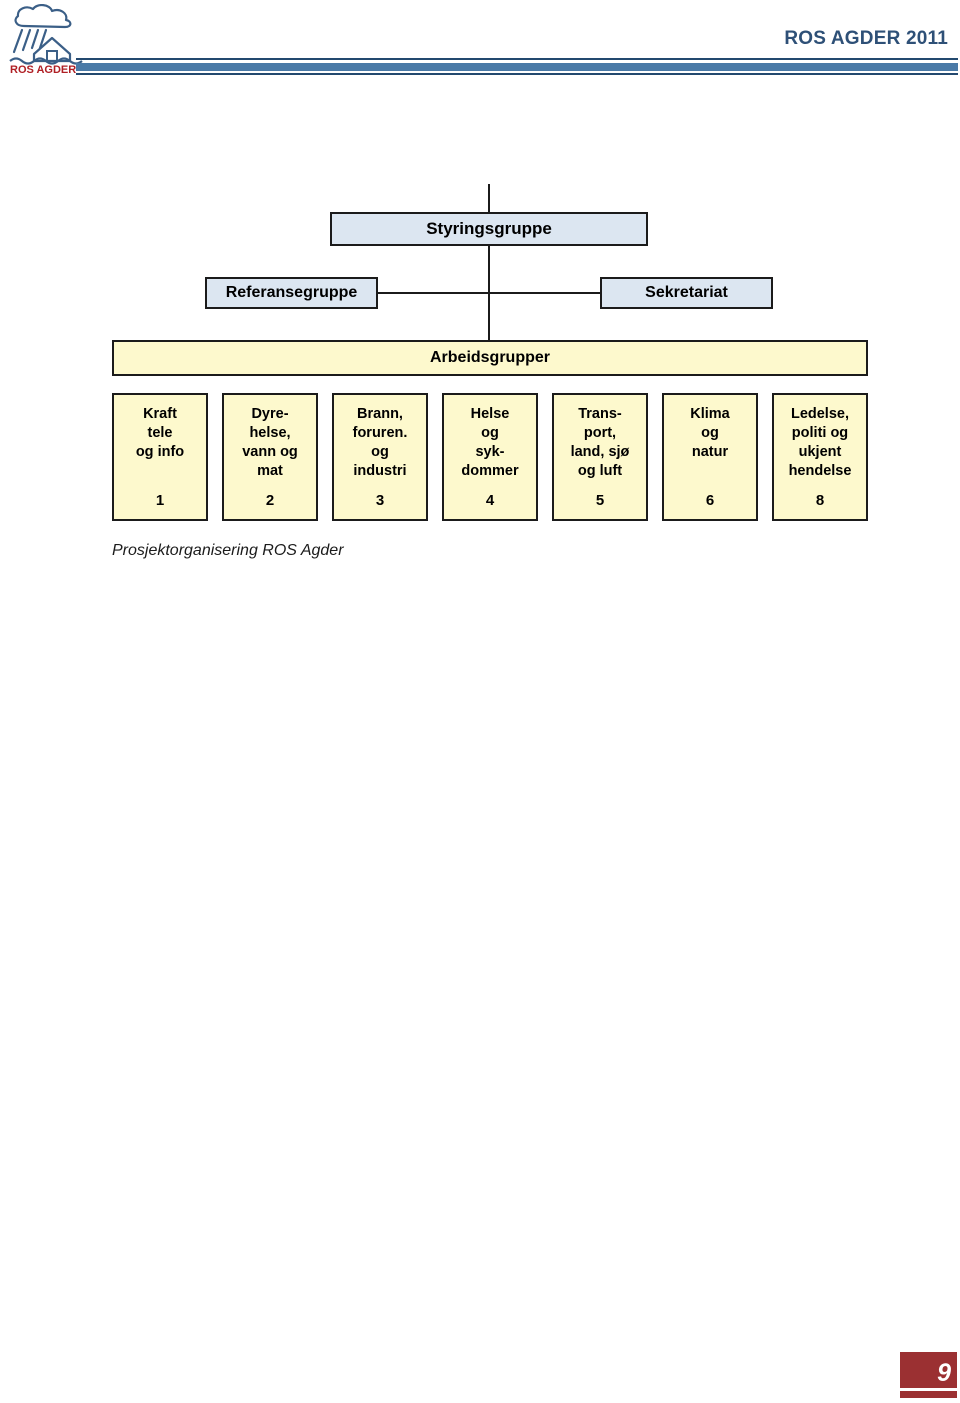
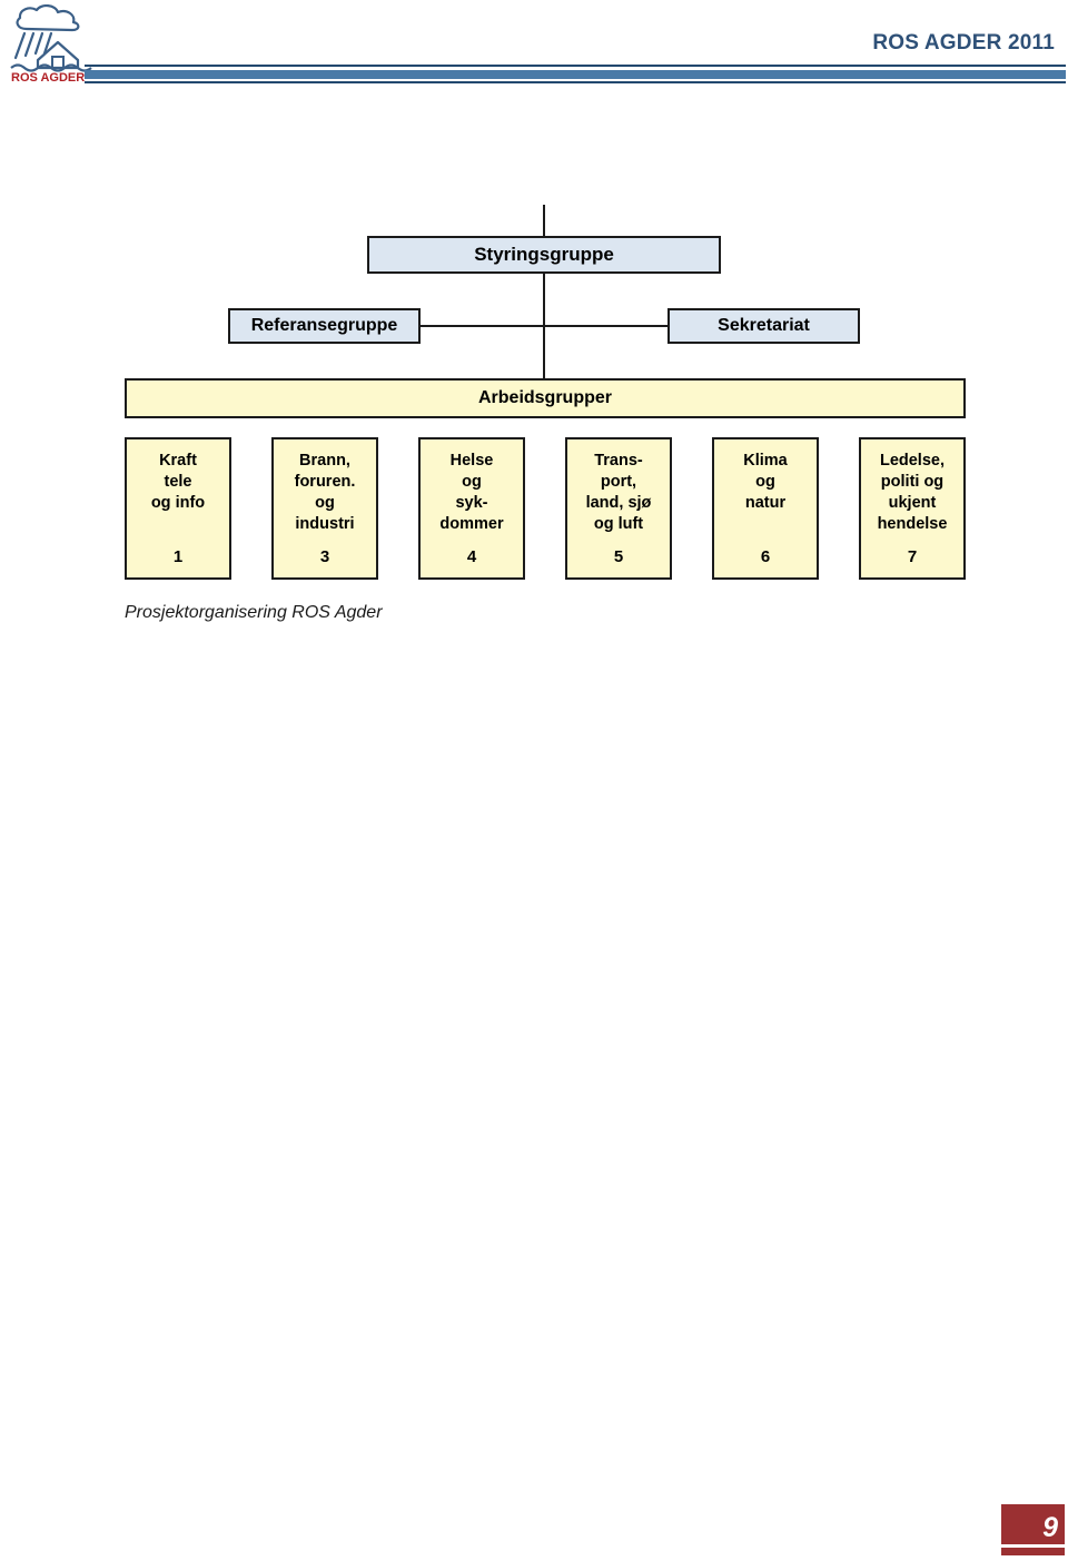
  ROS AGDER
  ROS AGDER 2011
  Styringsgruppe
  Referansegruppe
  Sekretariat
  Arbeidsgrupper
  Kraft
  tele
  og info
  1
- Dyre-
- helse,
- vann og
- mat
- 2
  Brann,
  foruren.
  og
  industri
  3
  Helse
  og
  syk-
  dommer
  4
  Trans-
  port,
  land, sjø
  og luft
  5
  Klima
  og
  natur
  6
  Ledelse,
  politi og
  ukjent
  hendelse
- 8
+ 7
  Prosjektorganisering ROS Agder
  9
